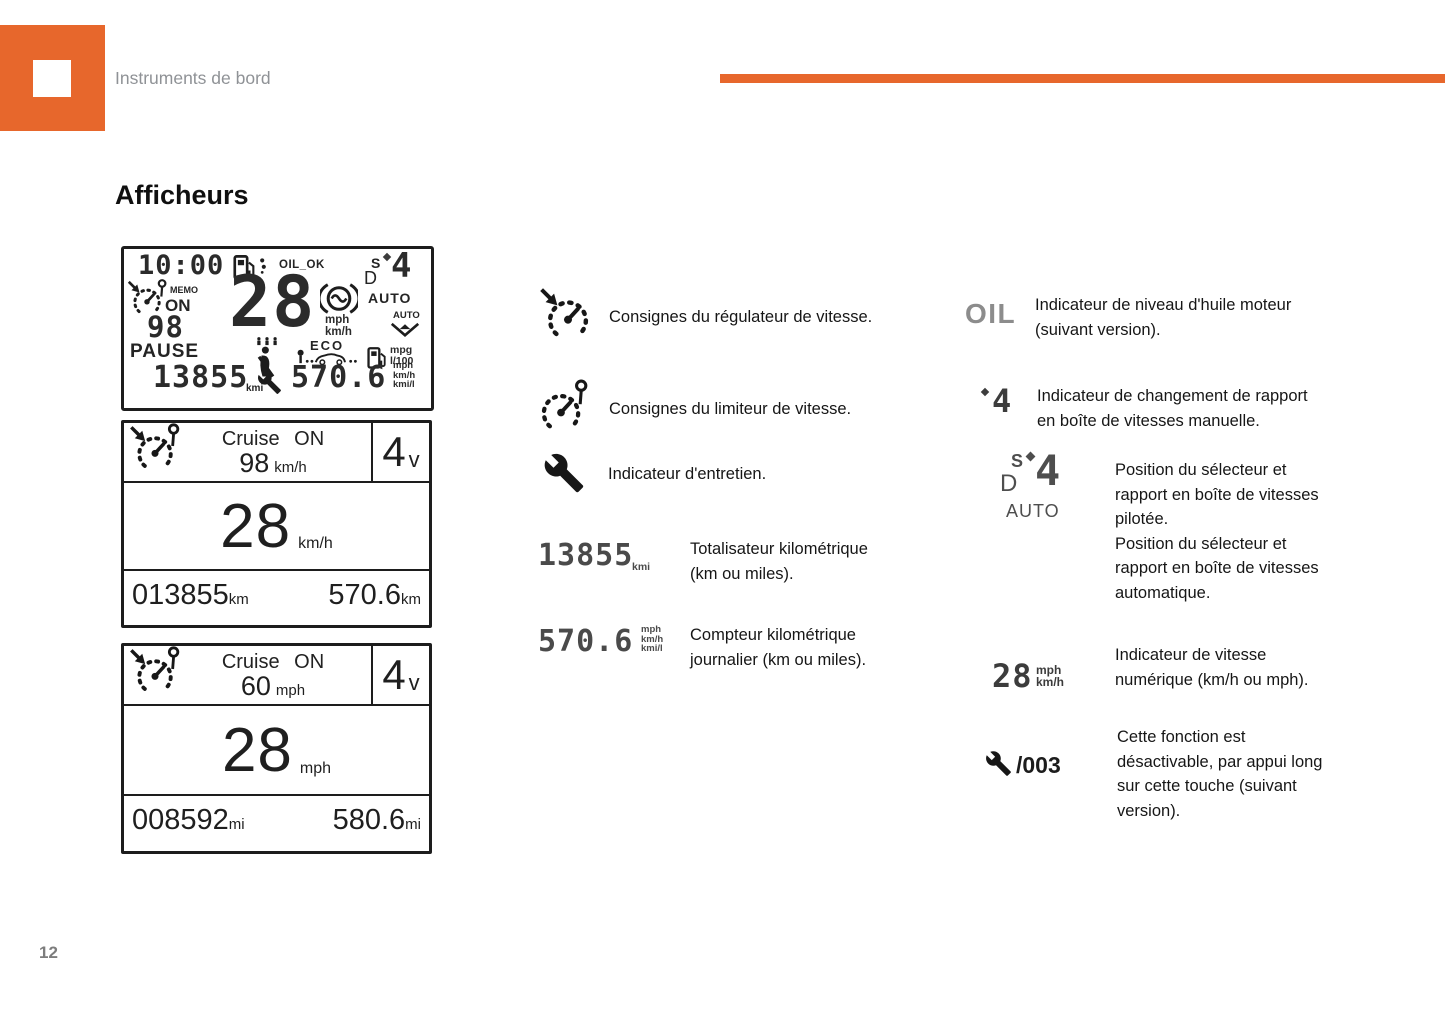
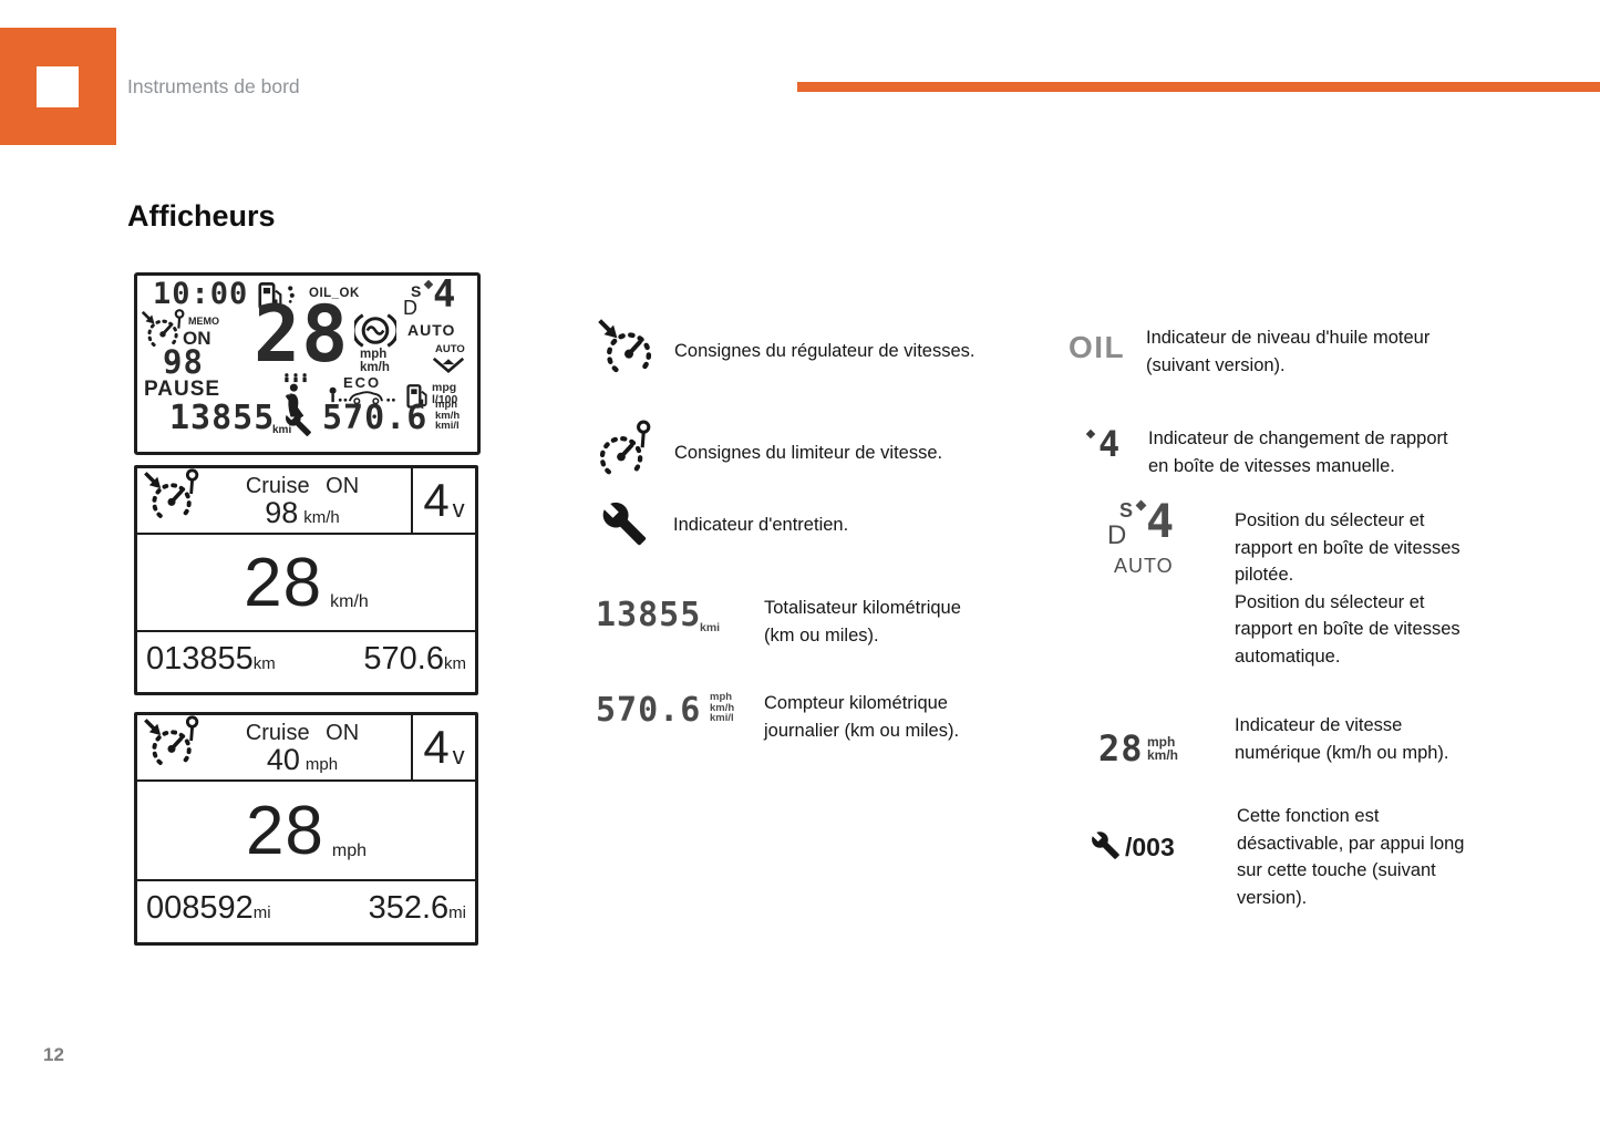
  Instruments de bord
  Afficheurs
  12
  10:00
  OIL_OK
  S
  4
  D
  AUTO
  MEMO
  ON
  98
  PAUSE
  28
  mph
  km/h
  AUTO
  ECO
  mpg
  l/100
  13855
  kmi
  570.6
  mph
  km/h
  kmi/l
  Cruise ON
  98 km/h
  4
  v
  28
  km/h
  013855km
  570.6km
  Cruise ON
- 60 mph
+ 40 mph
  4
  v
  28
  mph
  008592mi
- 580.6mi
+ 352.6mi
- Consignes du régulateur de vitesse.
+ Consignes du régulateur de vitesses.
  Consignes du limiteur de vitesse.
  Indicateur d'entretien.
  13855
  kmi
  Totalisateur kilométrique
  (km ou miles).
  570.6
  mph
  km/h
  kmi/l
  Compteur kilométrique
  journalier (km ou miles).
  OIL
  Indicateur de niveau d'huile moteur
  (suivant version).
  4
  Indicateur de changement de rapport
  en boîte de vitesses manuelle.
  S
  4
  D
  AUTO
  Position du sélecteur et
  rapport en boîte de vitesses
  pilotée.
  Position du sélecteur et
  rapport en boîte de vitesses
  automatique.
  28
  mph
  km/h
  Indicateur de vitesse
  numérique (km/h ou mph).
  /003
  Cette fonction est
  désactivable, par appui long
  sur cette touche (suivant
  version).
